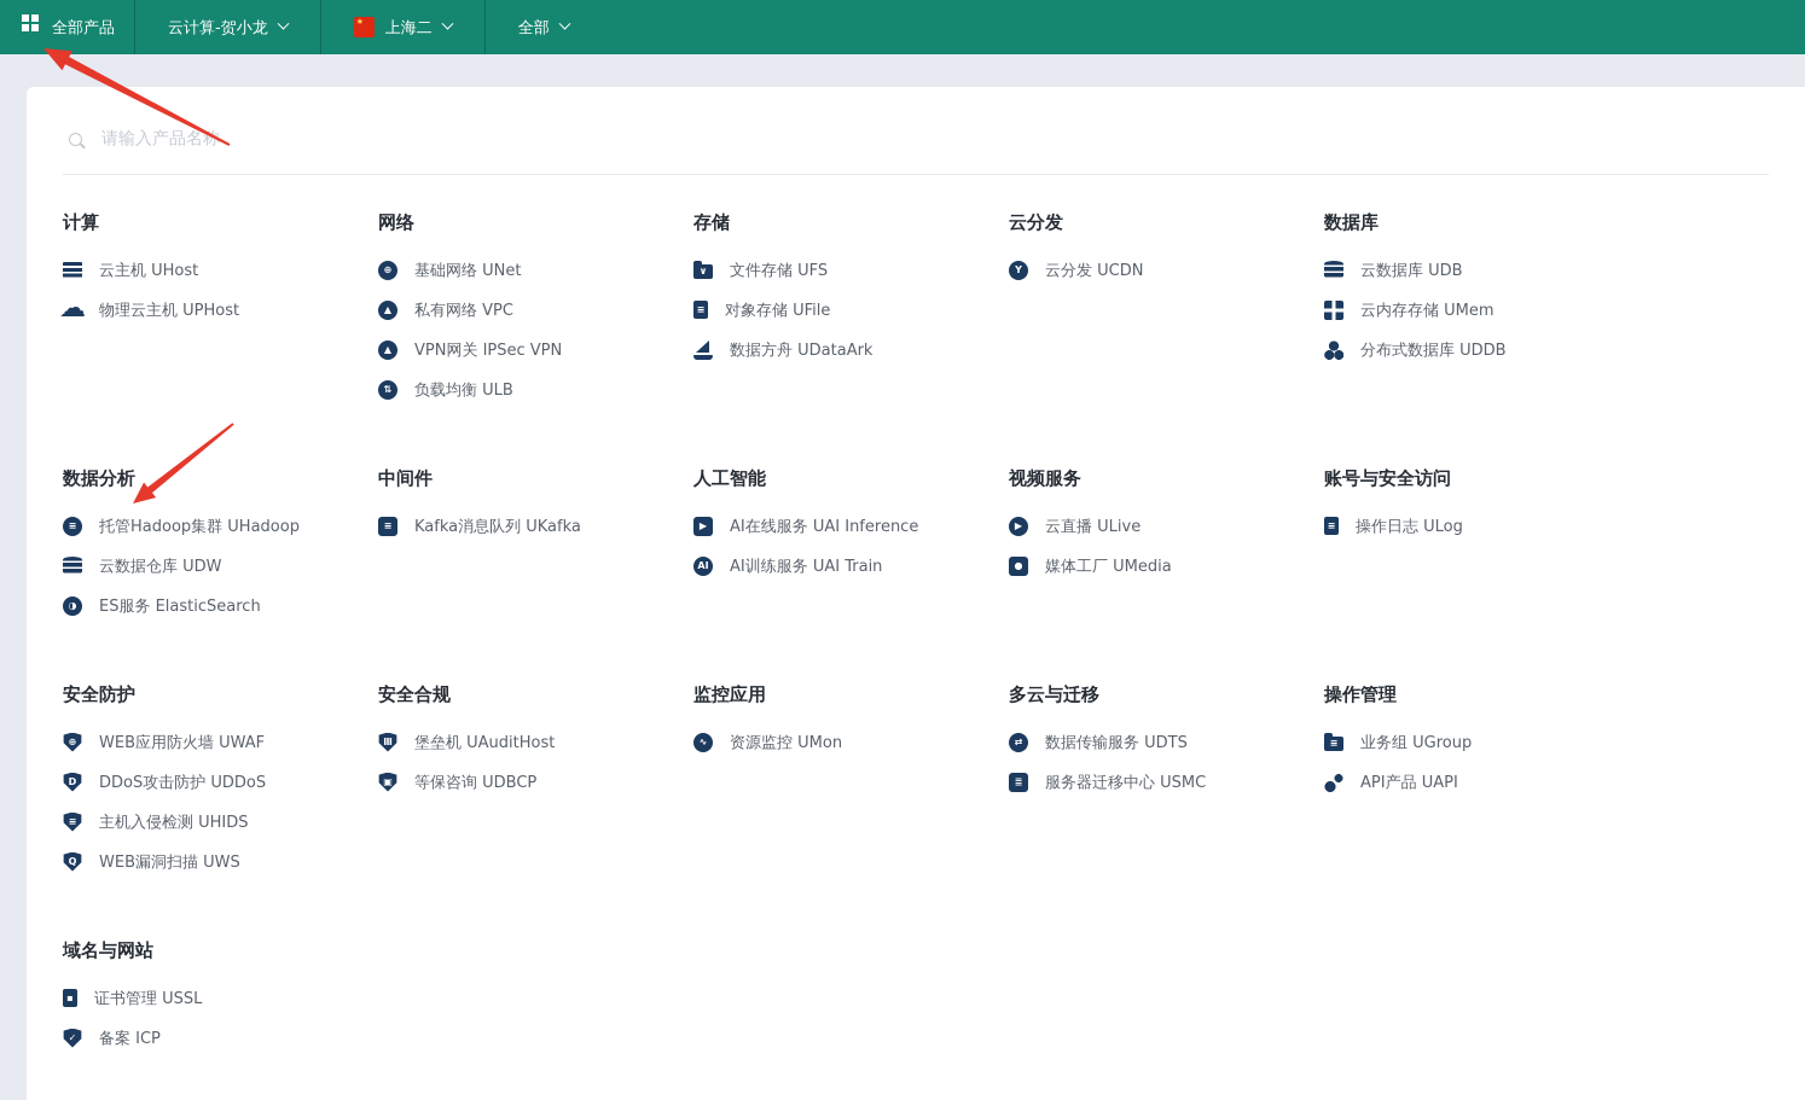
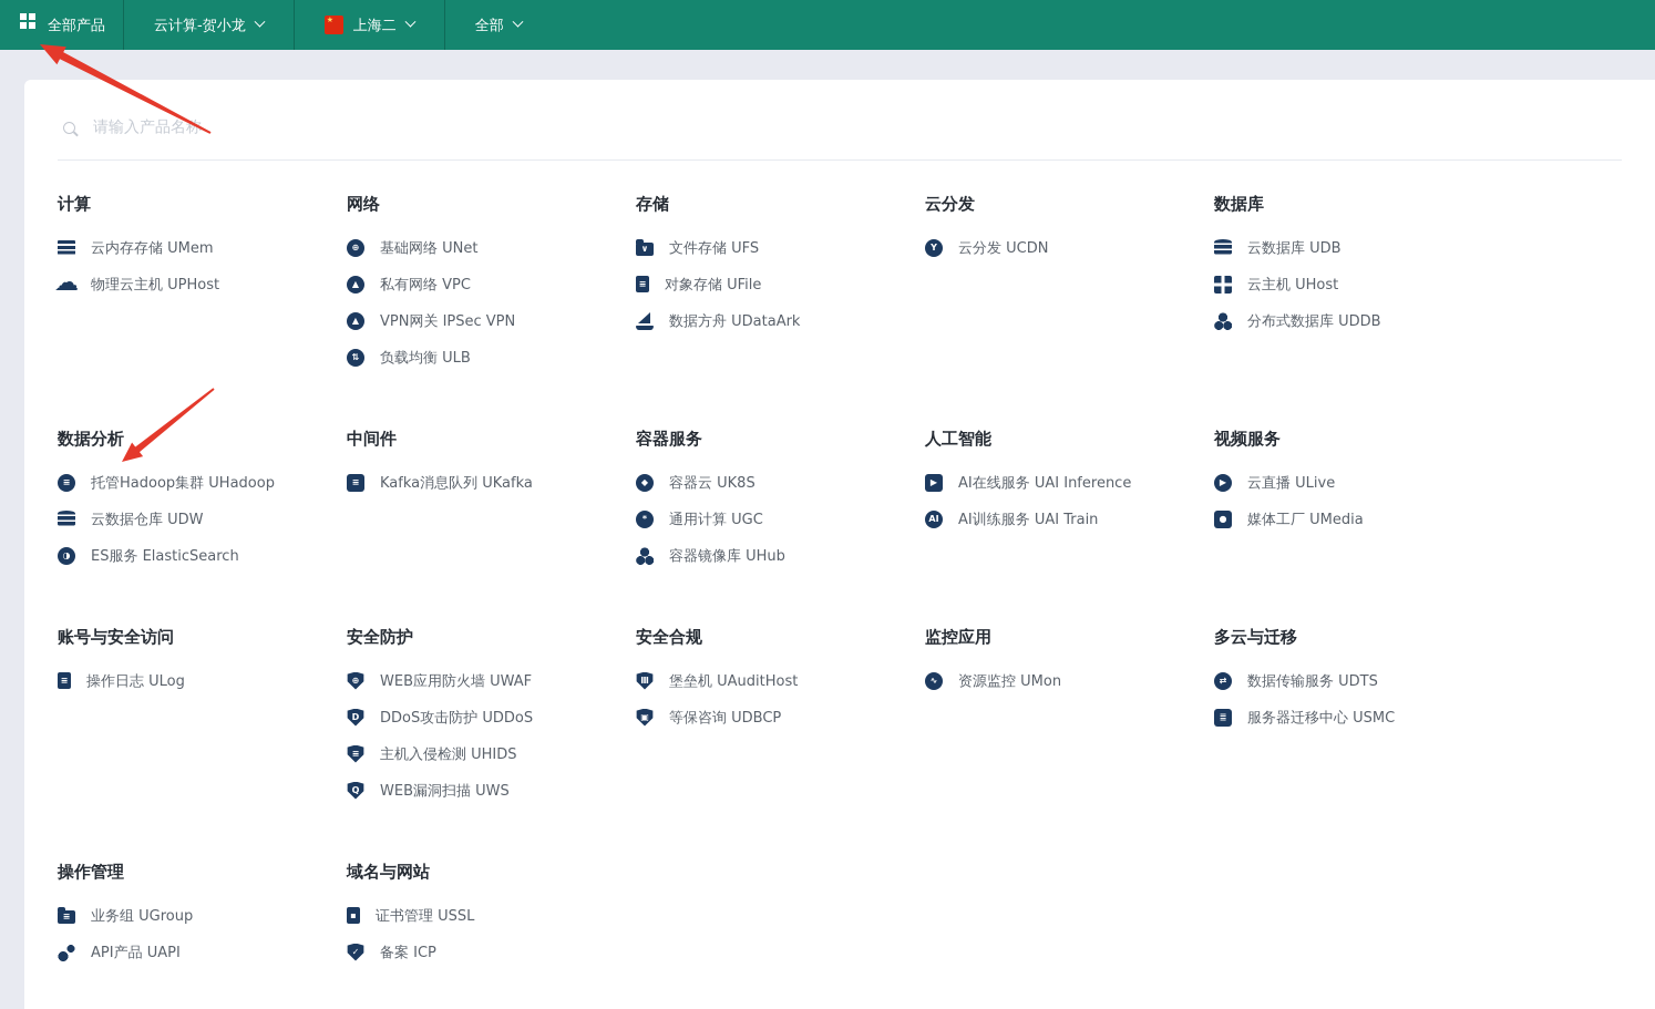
  全部产品
  云计算-贺小龙
  上海二
  全部
  请输入产品名称
  计算
- 云主机 UHost
+ 云内存存储 UMem
  物理云主机 UPHost
  网络
  基础网络 UNet
  私有网络 VPC
  VPN网关 IPSec VPN
  负载均衡 ULB
  存储
  文件存储 UFS
  对象存储 UFile
  数据方舟 UDataArk
  云分发
  云分发 UCDN
  数据库
  云数据库 UDB
- 云内存存储 UMem
+ 云主机 UHost
  分布式数据库 UDDB
  数据分析
  托管Hadoop集群 UHadoop
  云数据仓库 UDW
  ES服务 ElasticSearch
  中间件
  Kafka消息队列 UKafka
+ 容器服务
+ 容器云 UK8S
+ 通用计算 UGC
+ 容器镜像库 UHub
  人工智能
  AI在线服务 UAI Inference
  AI训练服务 UAI Train
  视频服务
  云直播 ULive
  媒体工厂 UMedia
  账号与安全访问
  操作日志 ULog
  安全防护
  WEB应用防火墙 UWAF
  DDoS攻击防护 UDDoS
  主机入侵检测 UHIDS
  WEB漏洞扫描 UWS
  安全合规
  堡垒机 UAuditHost
  等保咨询 UDBCP
  监控应用
  资源监控 UMon
  多云与迁移
  数据传输服务 UDTS
  服务器迁移中心 USMC
  操作管理
  业务组 UGroup
  API产品 UAPI
  域名与网站
  证书管理 USSL
  备案 ICP
